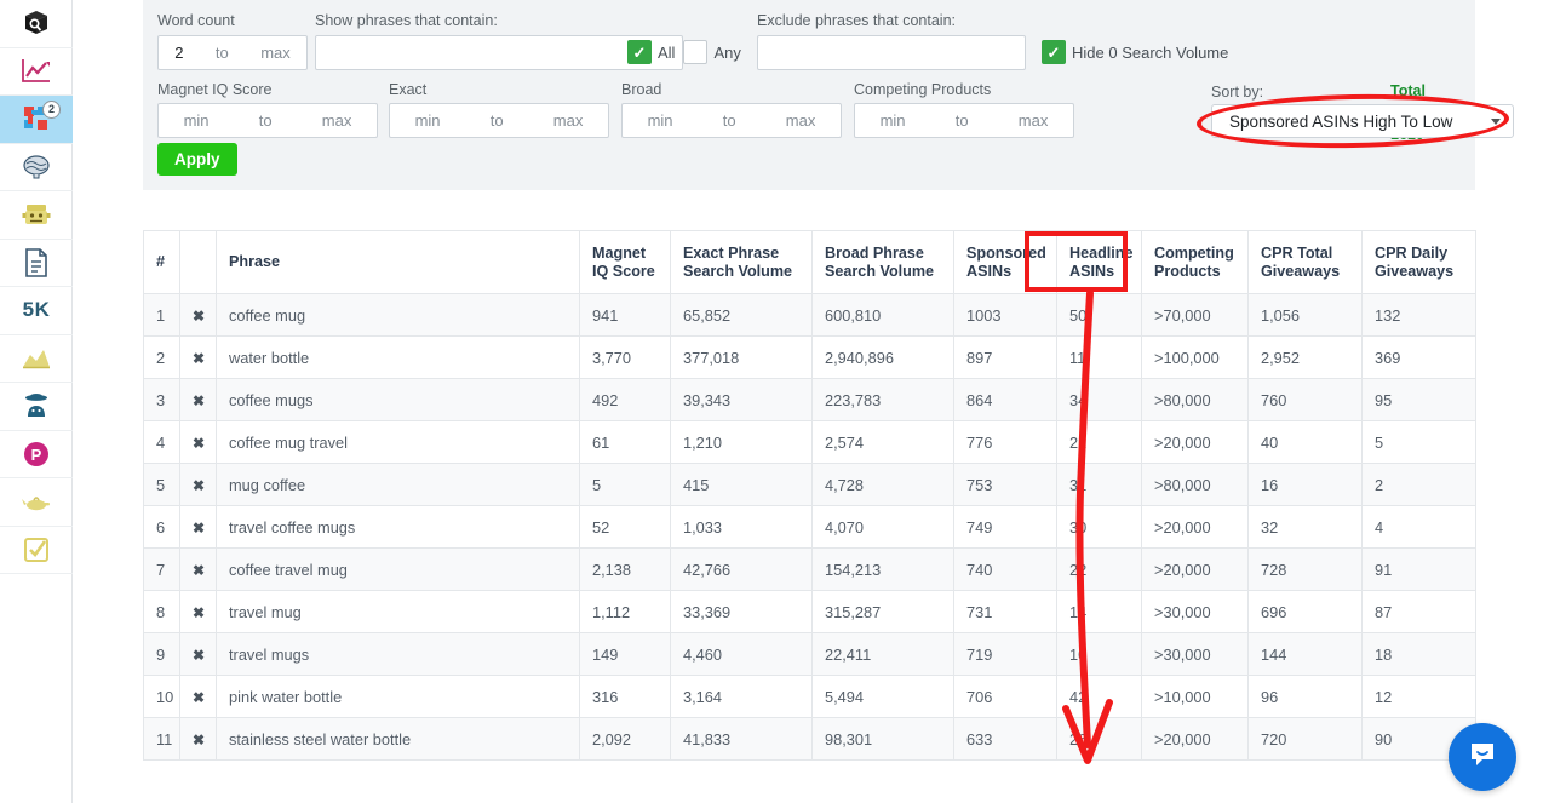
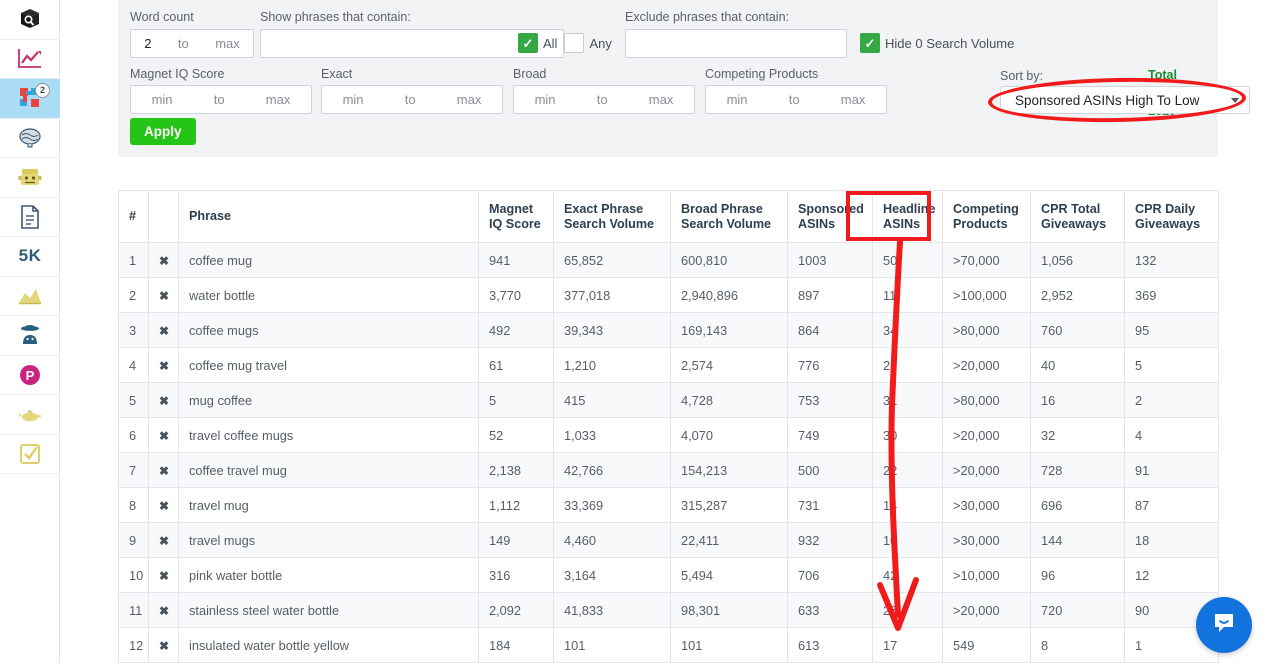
  2
  5K
  P
  Word count
  2
  to
  max
  Show phrases that contain:
  ✓
  All
  Any
  Exclude phrases that contain:
  ✓
  Hide 0 Search Volume
  Magnet IQ Score
  min
  to
  max
  Exact
  min
  to
  max
  Broad
  min
  to
  max
  Competing Products
  min
  to
  max
  Sort by:
  Sponsored ASINs High To Low
  Apply
  #		Phrase	Magnet IQ Score	Exact Phrase Search Volume	Broad Phrase Search Volume	Sponsored ASINs	Headline ASINs	Competing Products	CPR Total Giveaways	CPR Daily Giveaways
  1	✖	coffee mug	941	65,852	600,810	1003	50	>70,000	1,056	132
  2	✖	water bottle	3,770	377,018	2,940,896	897	11	>100,000	2,952	369
- 3	✖	coffee mugs	492	39,343	223,783	864	3	>80,000	760	95
+ 3	✖	coffee mugs	492	39,343	169,143	864	3	>80,000	760	95
  4	✖	coffee mug travel	61	1,210	2,574	776	2	>20,000	40	5
  5	✖	mug coffee	5	415	4,728	753	3	>80,000	16	2
  6	✖	travel coffee mugs	52	1,033	4,070	749	3	>20,000	32	4
- 7	✖	coffee travel mug	2,138	42,766	154,213	740	2	>20,000	728	91
+ 7	✖	coffee travel mug	2,138	42,766	154,213	500	2	>20,000	728	91
  8	✖	travel mug	1,112	33,369	315,287	731	1	>30,000	696	87
- 9	✖	travel mugs	149	4,460	22,411	719	1	>30,000	144	18
+ 9	✖	travel mugs	149	4,460	22,411	932	1	>30,000	144	18
  10	✖	pink water bottle	316	3,164	5,494	706	4	>10,000	96	12
  11	✖	stainless steel water bottle	2,092	41,833	98,301	633	2	>20,000	720	90
+ 12	✖	insulated water bottle yellow	184	101	101	613	17	549	8	1
